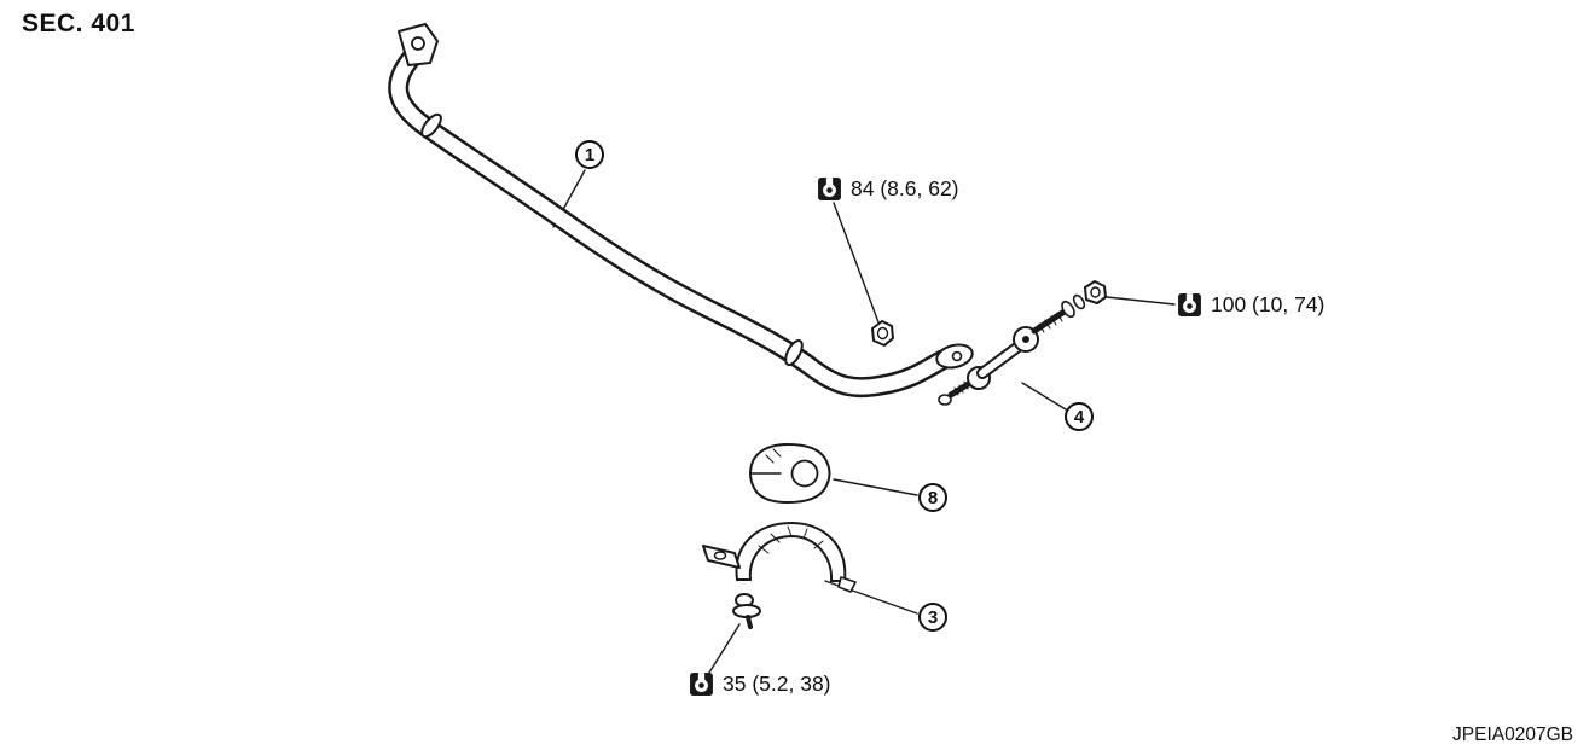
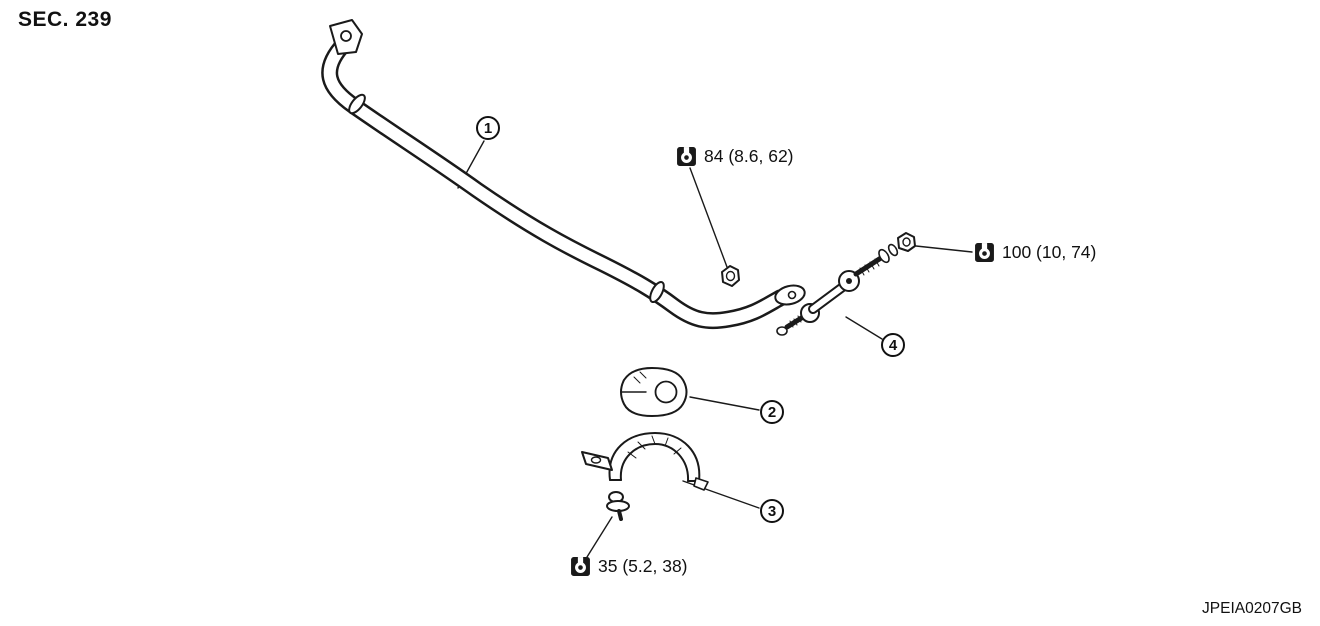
- SEC. 401
+ SEC. 239
  1
- 8
+ 2
  3
  4
  84 (8.6, 62)
  100 (10, 74)
  35 (5.2, 38)
  JPEIA0207GB
